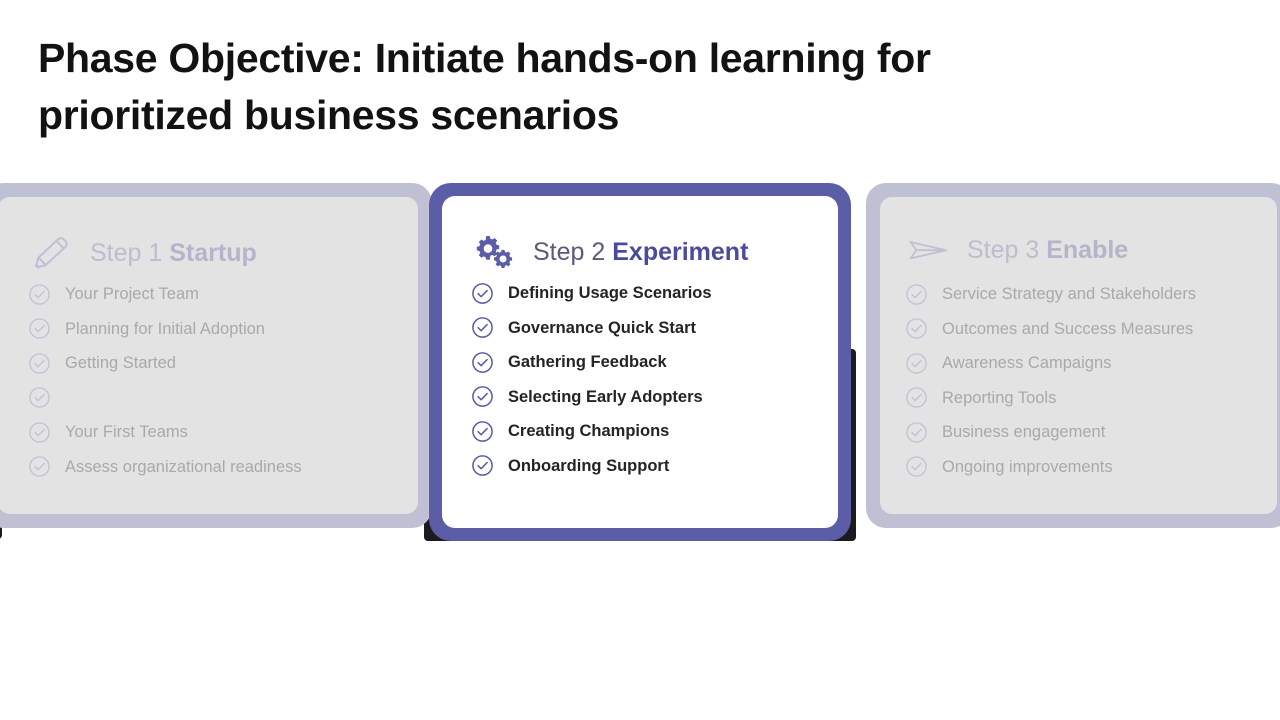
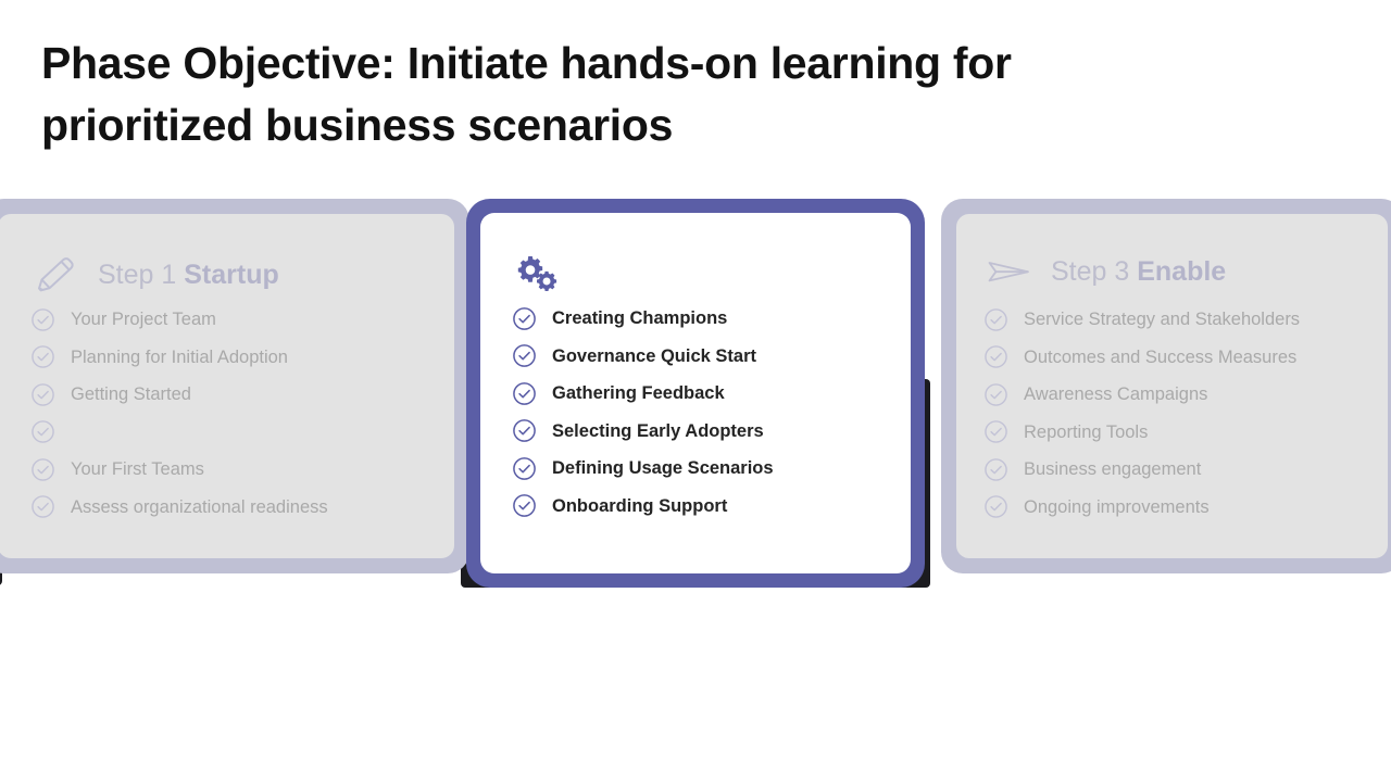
  Phase Objective: Initiate hands-on learning for
  prioritized business scenarios
  Step 1 Startup
  Your Project Team
  Planning for Initial Adoption
  Getting Started
  Your First Teams
  Assess organizational readiness
- Step 2 Experiment
- Defining Usage Scenarios
+ Creating Champions
  Governance Quick Start
  Gathering Feedback
  Selecting Early Adopters
- Creating Champions
+ Defining Usage Scenarios
  Onboarding Support
  Step 3 Enable
  Service Strategy and Stakeholders
  Outcomes and Success Measures
  Awareness Campaigns
  Reporting Tools
  Business engagement
  Ongoing improvements
